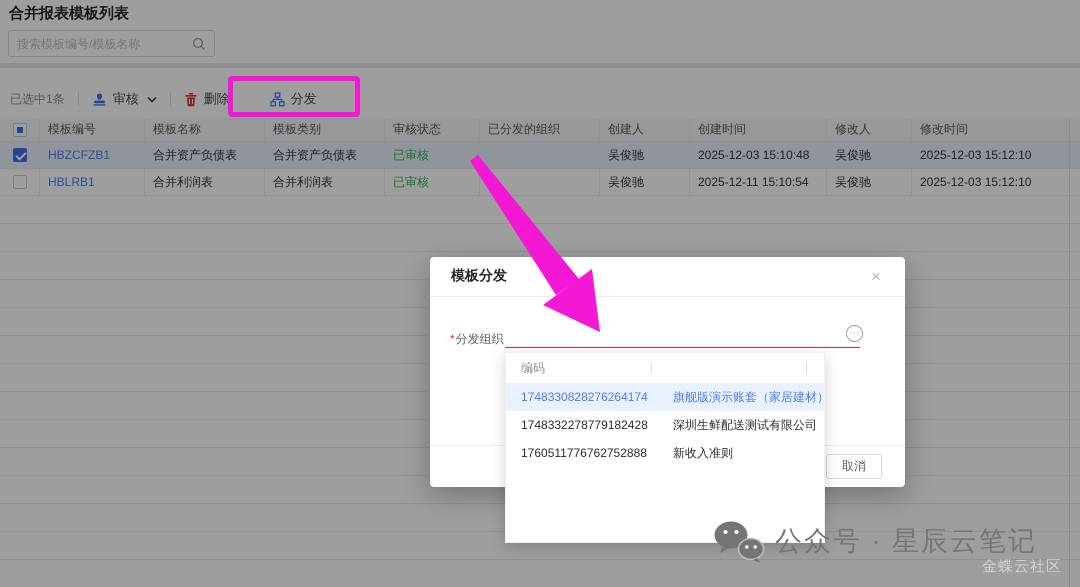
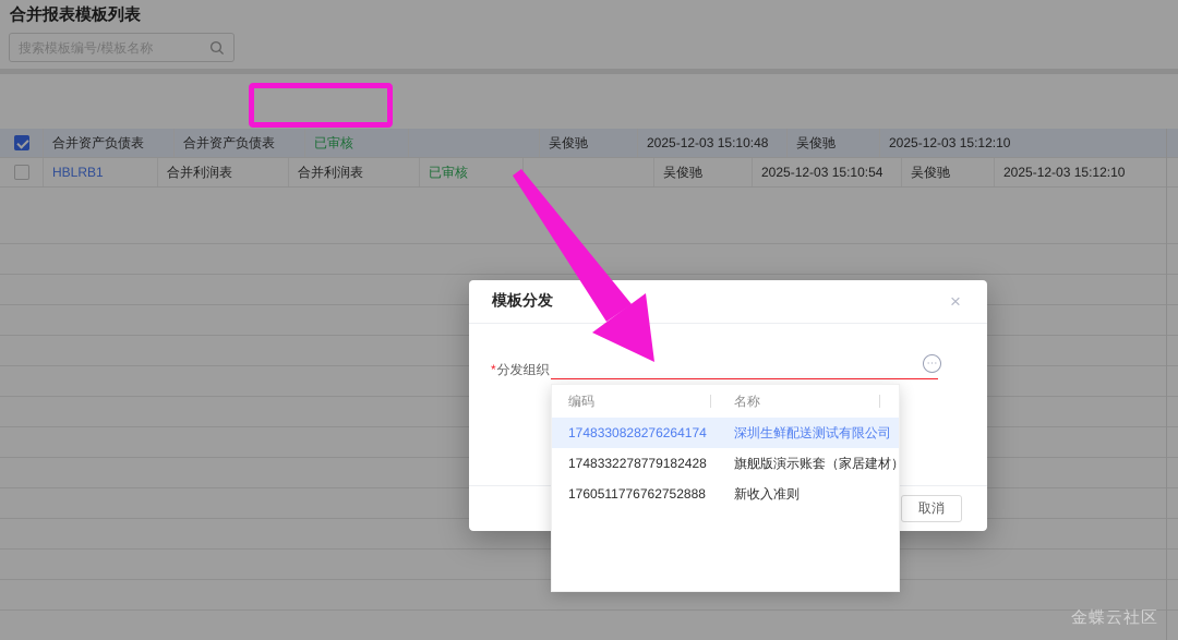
  合并报表模板列表
  搜索模板编号/模板名称
- 已选中1条
- 审核
- 删除
- 分发
- 模板编号
- 模板名称
- 模板类别
- 审核状态
- 已分发的组织
- 创建人
- 创建时间
- 修改人
- 修改时间
- HBZCFZB1
  合并资产负债表
  合并资产负债表
  已审核
  吴俊驰
  2025-12-03 15:10:48
  吴俊驰
  2025-12-03 15:12:10
  HBLRB1
  合并利润表
  合并利润表
  已审核
  吴俊驰
- 2025-12-11 15:10:54
+ 2025-12-03 15:10:54
  吴俊驰
  2025-12-03 15:12:10
  模板分发
  ×
  *分发组织
  ⋯
  取消
  编码
+ 名称
  1748330828276264174
- 旗舰版演示账套（家居建材）
+ 深圳生鲜配送测试有限公司
  1748332278779182428
- 深圳生鲜配送测试有限公司
+ 旗舰版演示账套（家居建材）
  1760511776762752888
  新收入准则
- 公众号 · 星辰云笔记
  金蝶云社区
